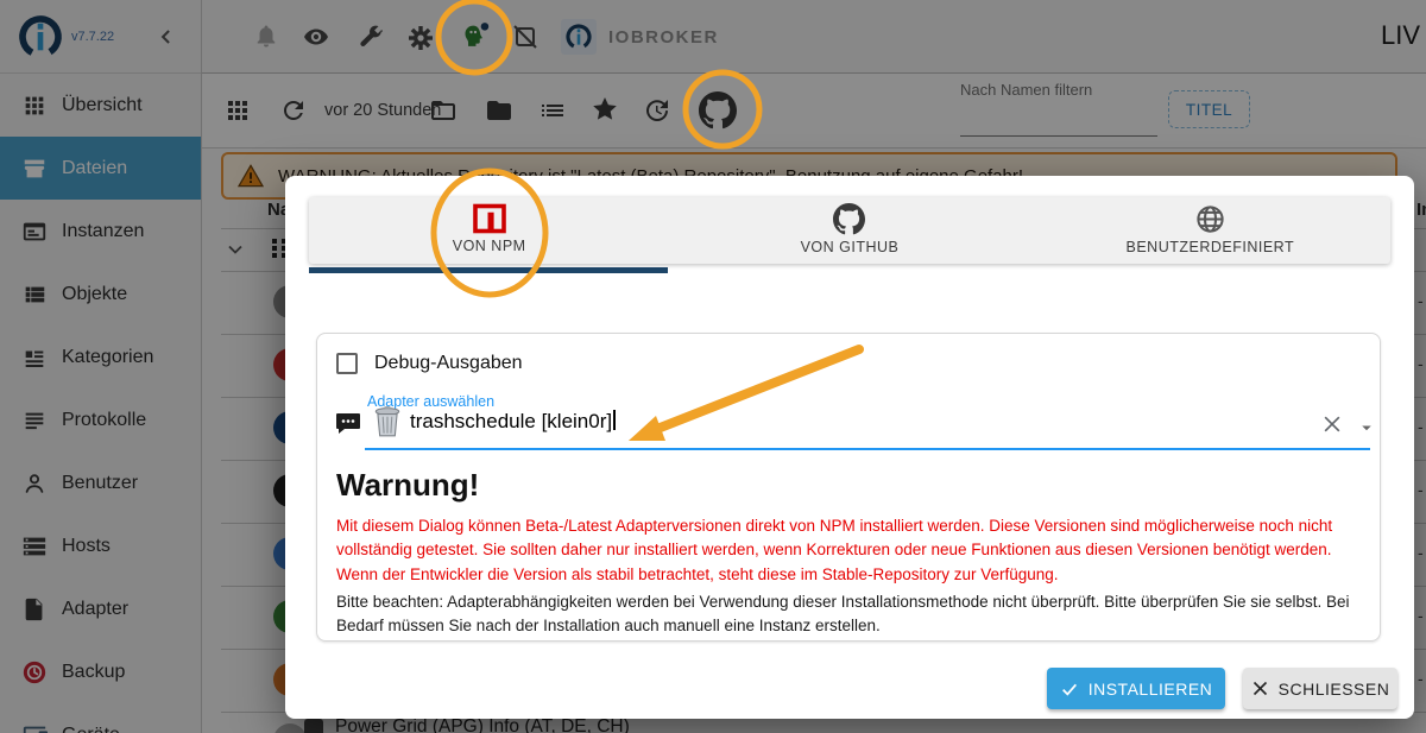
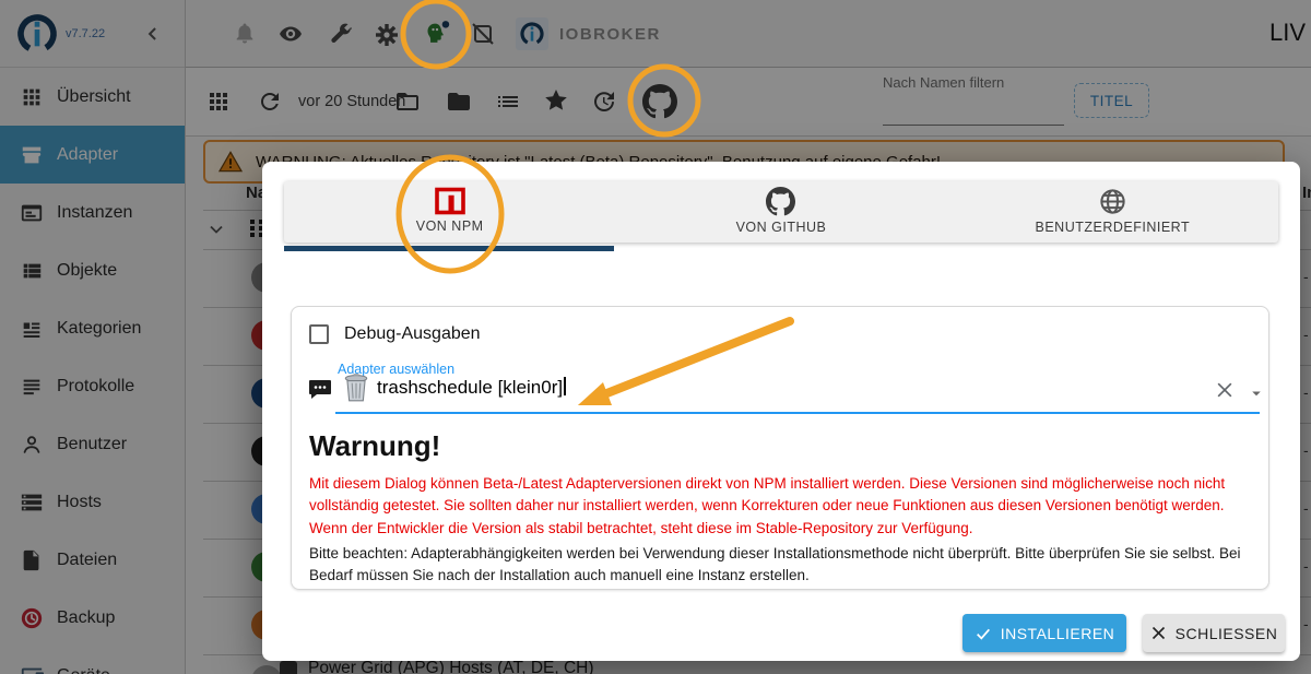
  v7.7.22
  Übersicht
- Dateien
+ Adapter
  Instanzen
  Objekte
  Kategorien
  Protokolle
  Benutzer
  Hosts
- Adapter
+ Dateien
  Backup
  IOBROKER
  LIV
  vor 20 Stunden
  Nach Namen filtern
  TITEL
  -
  -
  -
  -
  -
  -
  -
- Power Grid (APG) Info (AT, DE, CH)
+ Power Grid (APG) Hosts (AT, DE, CH)
  VON NPM
  VON GITHUB
  BENUTZERDEFINIERT
  Debug-Ausgaben
  Adapter auswählen
  trashschedule [klein0r]
  Warnung!
  Mit diesem Dialog können Beta-/Latest Adapterversionen direkt von NPM installiert werden. Diese Versionen sind möglicherweise noch nicht vollständig getestet. Sie sollten daher nur installiert werden, wenn Korrekturen oder neue Funktionen aus diesen Versionen benötigt werden. Wenn der Entwickler die Version als stabil betrachtet, steht diese im Stable-Repository zur Verfügung.
  Bitte beachten: Adapterabhängigkeiten werden bei Verwendung dieser Installationsmethode nicht überprüft. Bitte überprüfen Sie sie selbst. Bei Bedarf müssen Sie nach der Installation auch manuell eine Instanz erstellen.
  INSTALLIEREN
  SCHLIESSEN
